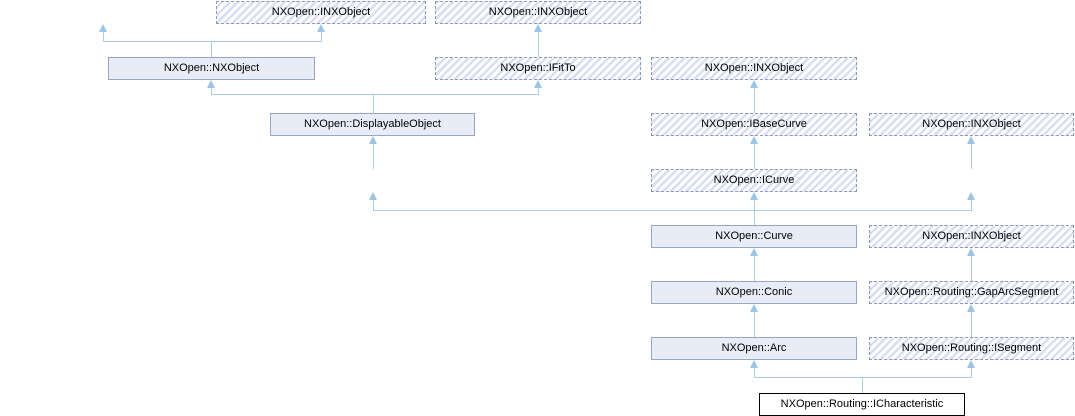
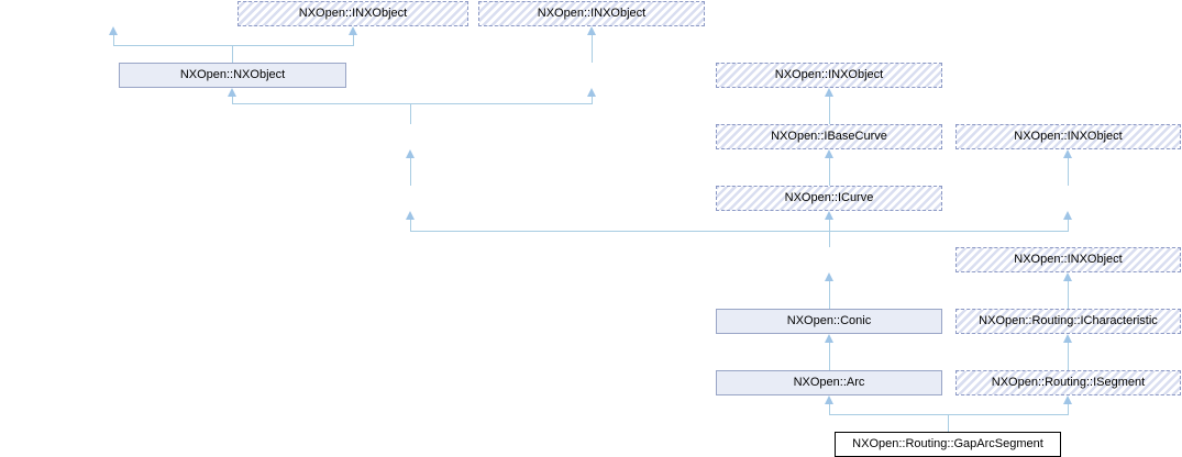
  NXOpen::INXObject
  NXOpen::INXObject
  NXOpen::NXObject
- NXOpen::IFitTo
  NXOpen::INXObject
- NXOpen::DisplayableObject
  NXOpen::IBaseCurve
  NXOpen::INXObject
  NXOpen::ICurve
- NXOpen::Curve
  NXOpen::INXObject
  NXOpen::Conic
- NXOpen::Routing::GapArcSegment
+ NXOpen::Routing::ICharacteristic
  NXOpen::Arc
  NXOpen::Routing::ISegment
- NXOpen::Routing::ICharacteristic
+ NXOpen::Routing::GapArcSegment
